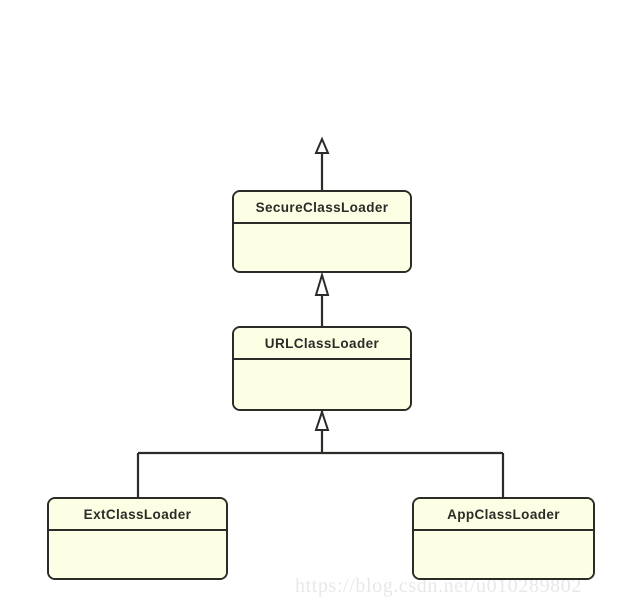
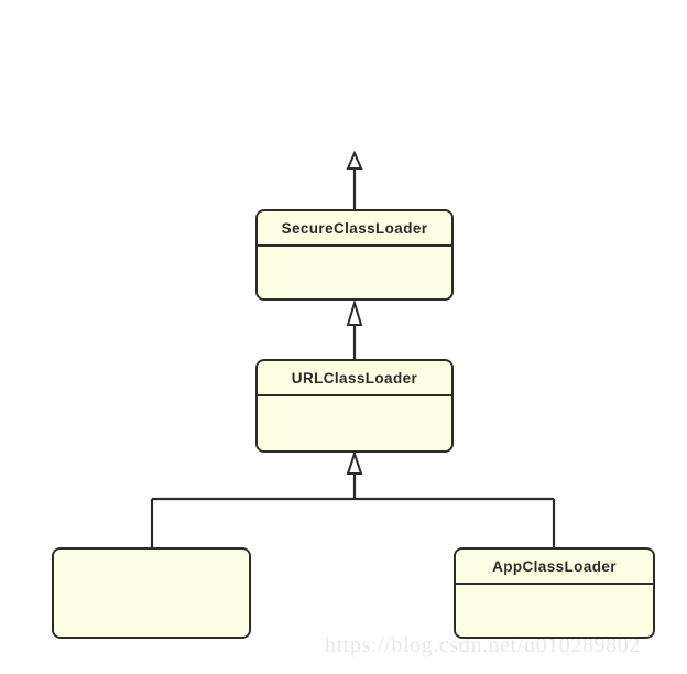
  SecureClassLoader
  URLClassLoader
- ExtClassLoader
  AppClassLoader
  https://blog.csdn.net/u010289802
